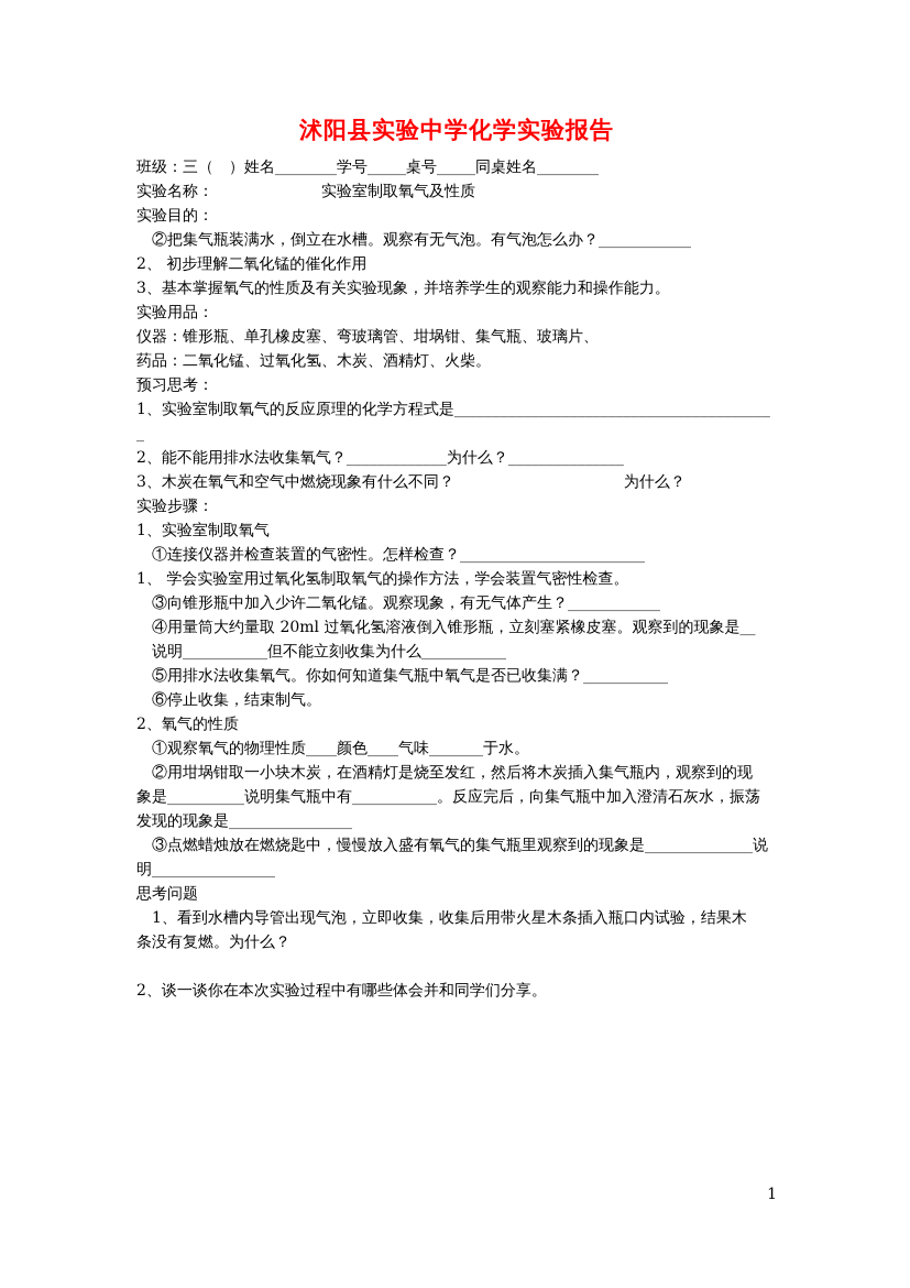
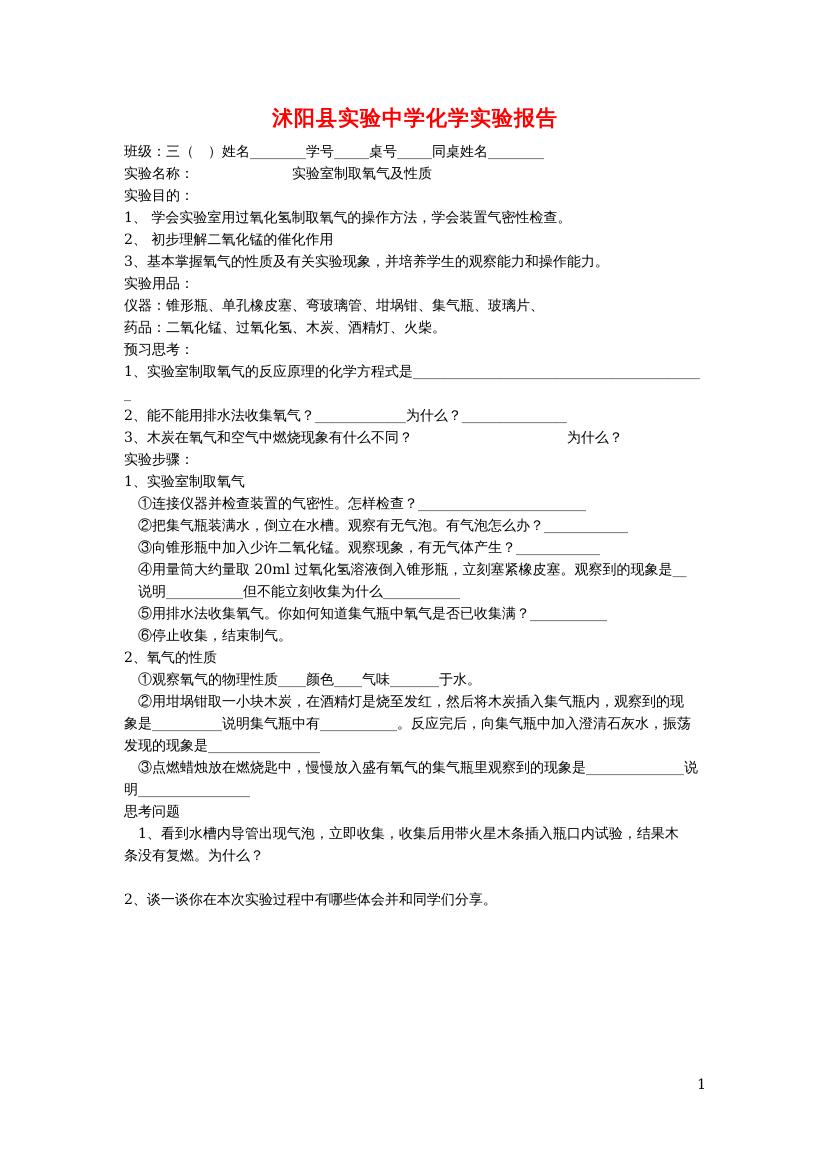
  沭阳县实验中学化学实验报告
  班级：三（ ）姓名________学号_____桌号_____同桌姓名________
  实验名称： 实验室制取氧气及性质
  实验目的：
- ②把集气瓶装满水，倒立在水槽。观察有无气泡。有气泡怎么办？____________
+ 1、 学会实验室用过氧化氢制取氧气的操作方法，学会装置气密性检查。
  2、 初步理解二氧化锰的催化作用
  3、基本掌握氧气的性质及有关实验现象，并培养学生的观察能力和操作能力。
  实验用品：
  仪器：锥形瓶、单孔橡皮塞、弯玻璃管、坩埚钳、集气瓶、玻璃片、
  药品：二氧化锰、过氧化氢、木炭、酒精灯、火柴。
  预习思考：
  1、实验室制取氧气的反应原理的化学方程式是__________________________________________
  2、能不能用排水法收集氧气？_____________为什么？_______________
  3、木炭在氧气和空气中燃烧现象有什么不同？ 为什么？
  实验步骤：
  1、实验室制取氧气
  ①连接仪器并检查装置的气密性。怎样检查？________________________
- 1、 学会实验室用过氧化氢制取氧气的操作方法，学会装置气密性检查。
+ ②把集气瓶装满水，倒立在水槽。观察有无气泡。有气泡怎么办？____________
  ③向锥形瓶中加入少许二氧化锰。观察现象，有无气体产生？____________
  ④用量筒大约量取 20ml 过氧化氢溶液倒入锥形瓶，立刻塞紧橡皮塞。观察到的现象是__
  说明___________但不能立刻收集为什么___________
  ⑤用排水法收集氧气。你如何知道集气瓶中氧气是否已收集满？___________
  ⑥停止收集，结束制气。
  2、氧气的性质
  ①观察氧气的物理性质____颜色____气味_______于水。
  ②用坩埚钳取一小块木炭，在酒精灯是烧至发红，然后将木炭插入集气瓶内，观察到的现
  象是__________说明集气瓶中有___________。反应完后，向集气瓶中加入澄清石灰水，振荡
  发现的现象是________________
  ③点燃蜡烛放在燃烧匙中，慢慢放入盛有氧气的集气瓶里观察到的现象是______________说
  明________________
  思考问题
  1、看到水槽内导管出现气泡，立即收集，收集后用带火星木条插入瓶口内试验，结果木
  条没有复燃。为什么？
  2、谈一谈你在本次实验过程中有哪些体会并和同学们分享。
  1
